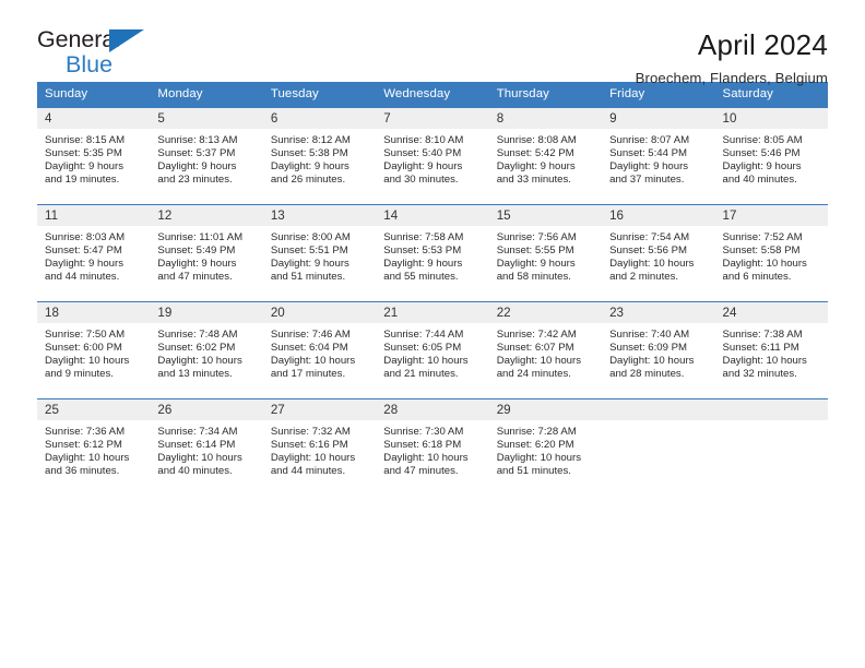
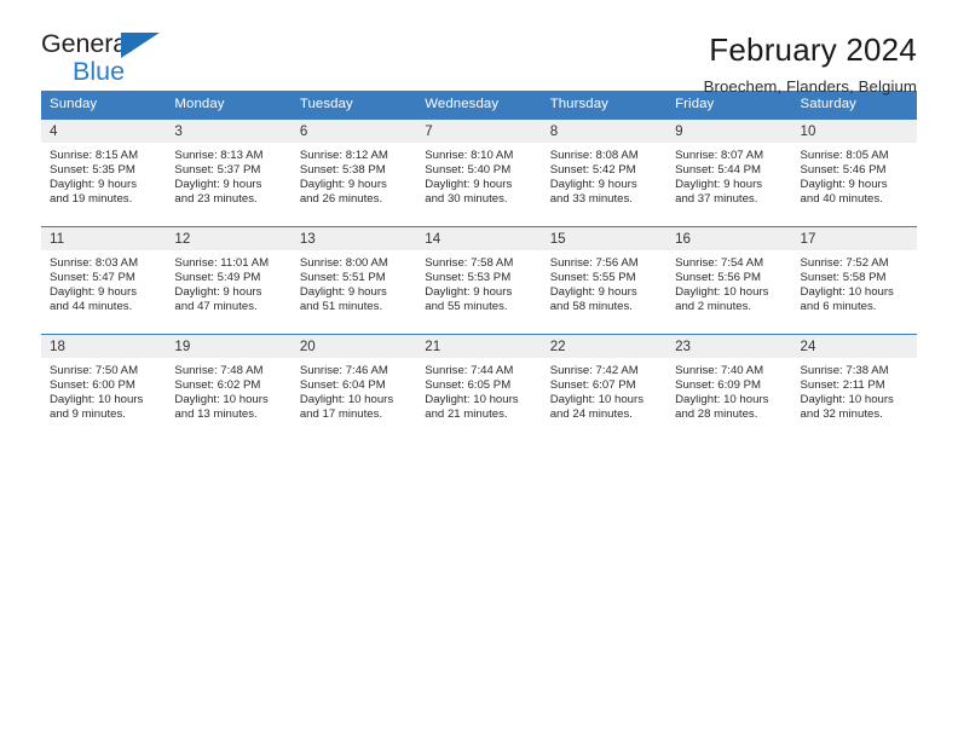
  General
  Blue
- April 2024
+ February 2024
  Broechem, Flanders, Belgium
  Sunday	Monday	Tuesday	Wednesday	Thursday	Friday	Saturday
- 4Sunrise: 8:15 AMSunset: 5:35 PMDaylight: 9 hoursand 19 minutes.	5Sunrise: 8:13 AMSunset: 5:37 PMDaylight: 9 hoursand 23 minutes.	6Sunrise: 8:12 AMSunset: 5:38 PMDaylight: 9 hoursand 26 minutes.	7Sunrise: 8:10 AMSunset: 5:40 PMDaylight: 9 hoursand 30 minutes.	8Sunrise: 8:08 AMSunset: 5:42 PMDaylight: 9 hoursand 33 minutes.	9Sunrise: 8:07 AMSunset: 5:44 PMDaylight: 9 hoursand 37 minutes.	10Sunrise: 8:05 AMSunset: 5:46 PMDaylight: 9 hoursand 40 minutes.
+ 4Sunrise: 8:15 AMSunset: 5:35 PMDaylight: 9 hoursand 19 minutes.	3Sunrise: 8:13 AMSunset: 5:37 PMDaylight: 9 hoursand 23 minutes.	6Sunrise: 8:12 AMSunset: 5:38 PMDaylight: 9 hoursand 26 minutes.	7Sunrise: 8:10 AMSunset: 5:40 PMDaylight: 9 hoursand 30 minutes.	8Sunrise: 8:08 AMSunset: 5:42 PMDaylight: 9 hoursand 33 minutes.	9Sunrise: 8:07 AMSunset: 5:44 PMDaylight: 9 hoursand 37 minutes.	10Sunrise: 8:05 AMSunset: 5:46 PMDaylight: 9 hoursand 40 minutes.
  11Sunrise: 8:03 AMSunset: 5:47 PMDaylight: 9 hoursand 44 minutes.	12Sunrise: 11:01 AMSunset: 5:49 PMDaylight: 9 hoursand 47 minutes.	13Sunrise: 8:00 AMSunset: 5:51 PMDaylight: 9 hoursand 51 minutes.	14Sunrise: 7:58 AMSunset: 5:53 PMDaylight: 9 hoursand 55 minutes.	15Sunrise: 7:56 AMSunset: 5:55 PMDaylight: 9 hoursand 58 minutes.	16Sunrise: 7:54 AMSunset: 5:56 PMDaylight: 10 hoursand 2 minutes.	17Sunrise: 7:52 AMSunset: 5:58 PMDaylight: 10 hoursand 6 minutes.
- 18Sunrise: 7:50 AMSunset: 6:00 PMDaylight: 10 hoursand 9 minutes.	19Sunrise: 7:48 AMSunset: 6:02 PMDaylight: 10 hoursand 13 minutes.	20Sunrise: 7:46 AMSunset: 6:04 PMDaylight: 10 hoursand 17 minutes.	21Sunrise: 7:44 AMSunset: 6:05 PMDaylight: 10 hoursand 21 minutes.	22Sunrise: 7:42 AMSunset: 6:07 PMDaylight: 10 hoursand 24 minutes.	23Sunrise: 7:40 AMSunset: 6:09 PMDaylight: 10 hoursand 28 minutes.	24Sunrise: 7:38 AMSunset: 6:11 PMDaylight: 10 hoursand 32 minutes.
+ 18Sunrise: 7:50 AMSunset: 6:00 PMDaylight: 10 hoursand 9 minutes.	19Sunrise: 7:48 AMSunset: 6:02 PMDaylight: 10 hoursand 13 minutes.	20Sunrise: 7:46 AMSunset: 6:04 PMDaylight: 10 hoursand 17 minutes.	21Sunrise: 7:44 AMSunset: 6:05 PMDaylight: 10 hoursand 21 minutes.	22Sunrise: 7:42 AMSunset: 6:07 PMDaylight: 10 hoursand 24 minutes.	23Sunrise: 7:40 AMSunset: 6:09 PMDaylight: 10 hoursand 28 minutes.	24Sunrise: 7:38 AMSunset: 2:11 PMDaylight: 10 hoursand 32 minutes.
- 25Sunrise: 7:36 AMSunset: 6:12 PMDaylight: 10 hoursand 36 minutes.	26Sunrise: 7:34 AMSunset: 6:14 PMDaylight: 10 hoursand 40 minutes.	27Sunrise: 7:32 AMSunset: 6:16 PMDaylight: 10 hoursand 44 minutes.	28Sunrise: 7:30 AMSunset: 6:18 PMDaylight: 10 hoursand 47 minutes.	29Sunrise: 7:28 AMSunset: 6:20 PMDaylight: 10 hoursand 51 minutes.
